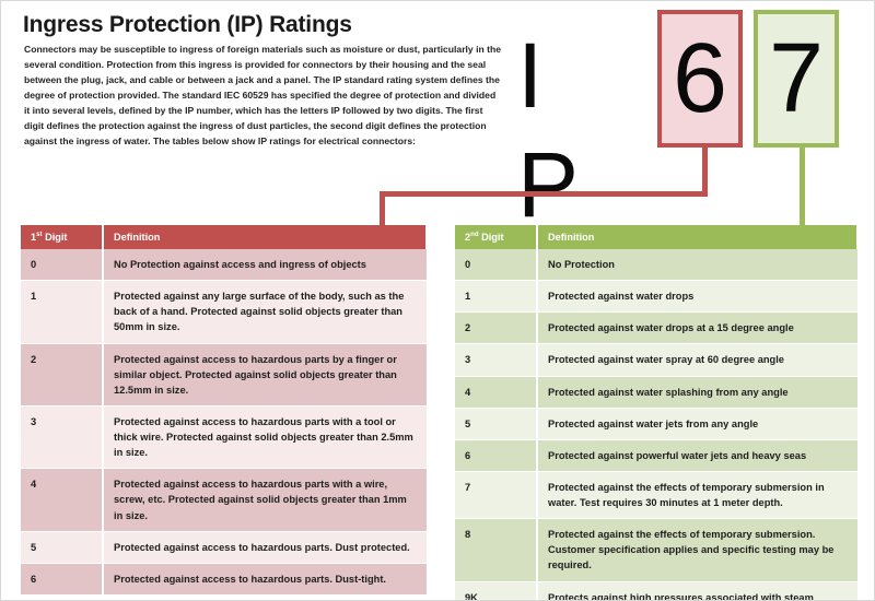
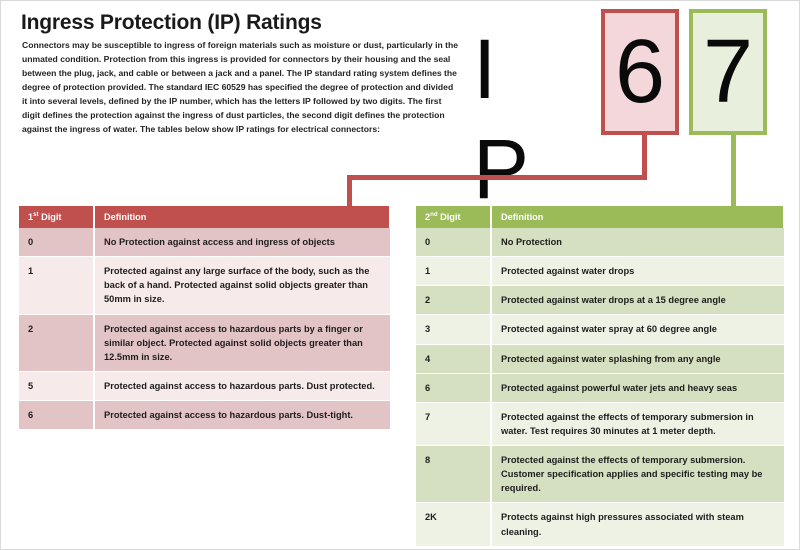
  Ingress Protection (IP) Ratings
- Connectors may be susceptible to ingress of foreign materials such as moisture or dust, particularly in the several condition. Protection from this ingress is provided for connectors by their housing and the seal between the plug, jack, and cable or between a jack and a panel. The IP standard rating system defines the degree of protection provided. The standard IEC 60529 has specified the degree of protection and divided it into several levels, defined by the IP number, which has the letters IP followed by two digits. The first digit defines the protection against the ingress of dust particles, the second digit defines the protection against the ingress of water. The tables below show IP ratings for electrical connectors:
+ Connectors may be susceptible to ingress of foreign materials such as moisture or dust, particularly in the unmated condition. Protection from this ingress is provided for connectors by their housing and the seal between the plug, jack, and cable or between a jack and a panel. The IP standard rating system defines the degree of protection provided. The standard IEC 60529 has specified the degree of protection and divided it into several levels, defined by the IP number, which has the letters IP followed by two digits. The first digit defines the protection against the ingress of dust particles, the second digit defines the protection against the ingress of water. The tables below show IP ratings for electrical connectors:
  I P
  6
  7
  1 Digit	Definition
  0	No Protection against access and ingress of objects
  1	Protected against any large surface of the body, such as the back of a hand. Protected against solid objects greater than 50mm in size.
  2	Protected against access to hazardous parts by a finger or similar object. Protected against solid objects greater than 12.5mm in size.
- 3	Protected against access to hazardous parts with a tool or thick wire. Protected against solid objects greater than 2.5mm in size.
- 4	Protected against access to hazardous parts with a wire, screw, etc. Protected against solid objects greater than 1mm in size.
  5	Protected against access to hazardous parts. Dust protected.
  6	Protected against access to hazardous parts. Dust-tight.
  2 Digit	Definition
  0	No Protection
  1	Protected against water drops
  2	Protected against water drops at a 15 degree angle
  3	Protected against water spray at 60 degree angle
  4	Protected against water splashing from any angle
- 5	Protected against water jets from any angle
  6	Protected against powerful water jets and heavy seas
  7	Protected against the effects of temporary submersion in water. Test requires 30 minutes at 1 meter depth.
  8	Protected against the effects of temporary submersion. Customer specification applies and specific testing may be required.
- 9K	Protects against high pressures associated with steam
+ 2K	Protects against high pressures associated with steam cleaning.
